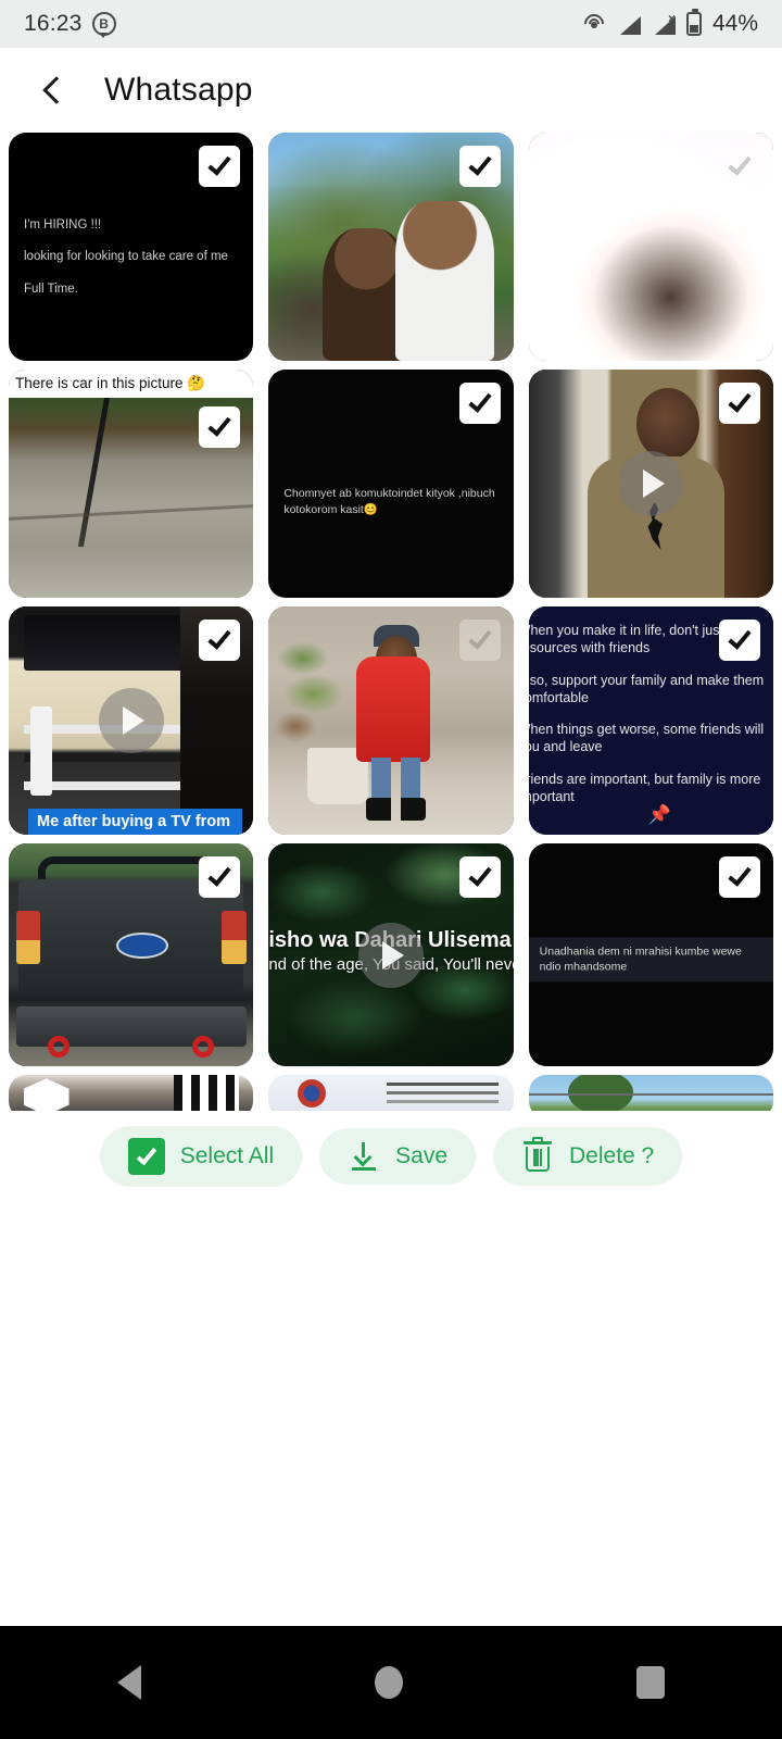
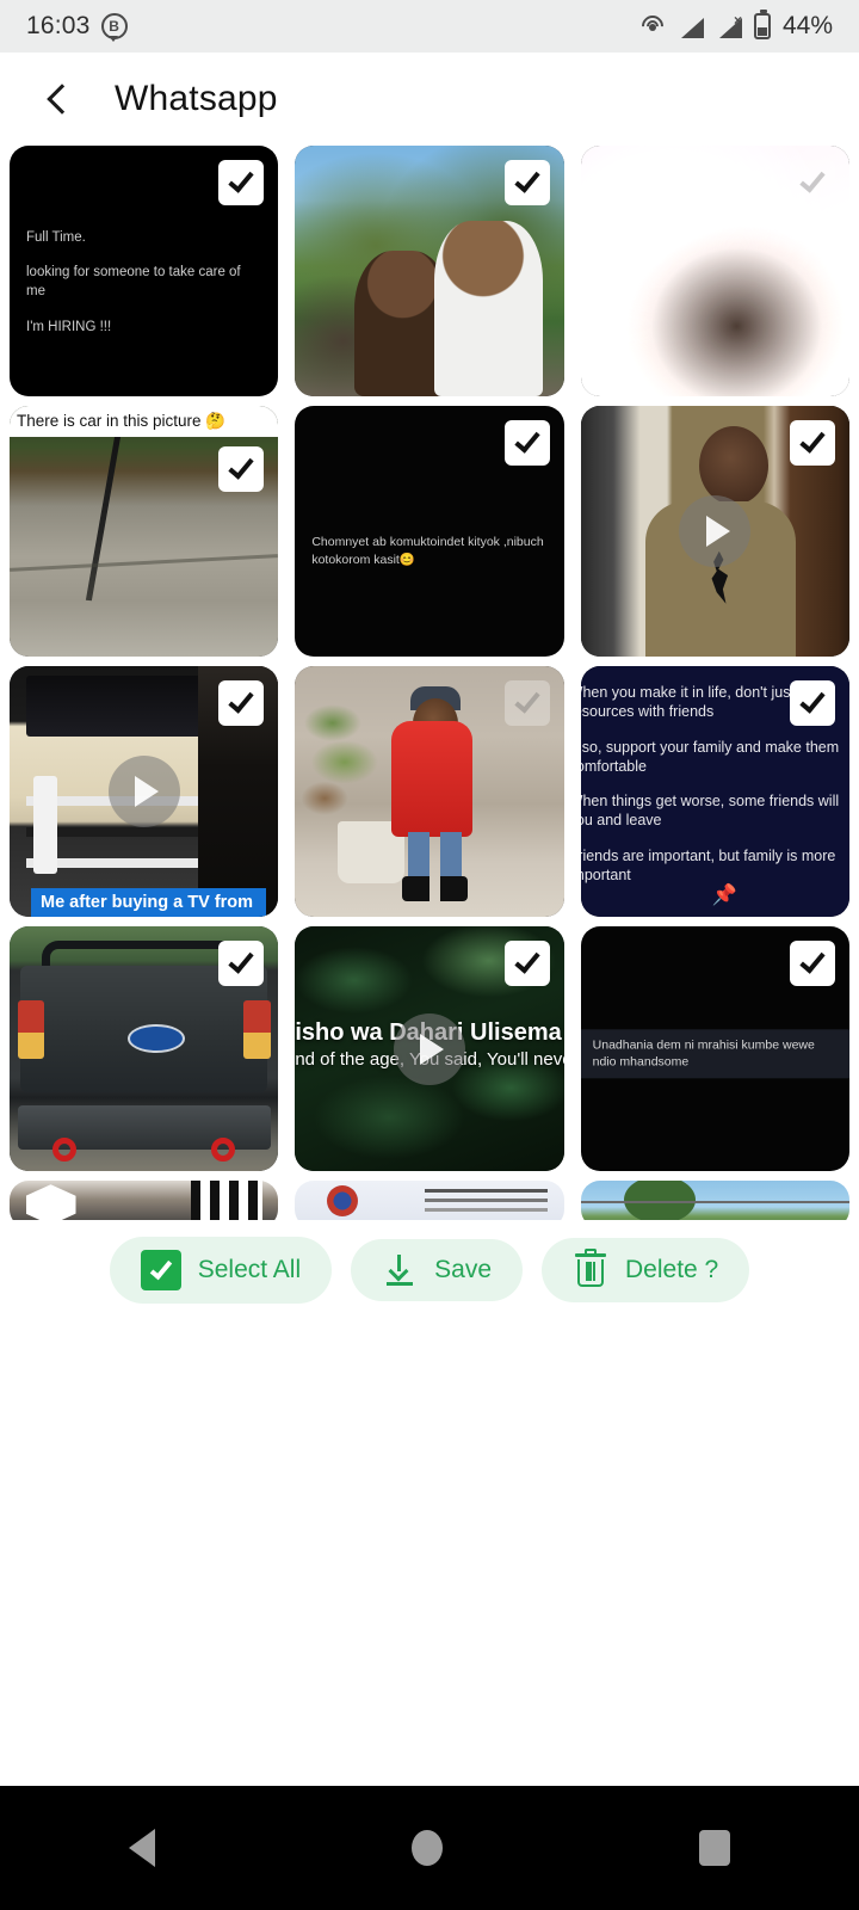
- 16:23
+ 16:03
  B
  ×
  44%
  Whatsapp
- I'm HIRING !!!
+ Full Time.
- looking for looking to take care of me
+ looking for someone to take care of me
- Full Time.
+ I'm HIRING !!!
  There is car in this picture 🤔
  Chomnyet ab komuktoindet kityok ,nibuch kotokorom kasit😊
  Me after buying a TV from
  hen you make it in life, don't jus
  sources with friends
  lso, support your family and make them
  omfortable
  hen things get worse, some friends will
  ou and leave
  riends are important, but family is more
  portant
  📌
  isho wa Dahari Ulisema
  nd of the age, You said, You'll nev
  Unadhania dem ni mrahisi kumbe wewe ndio mhandsome
  Select All
  Save
  Delete ?
